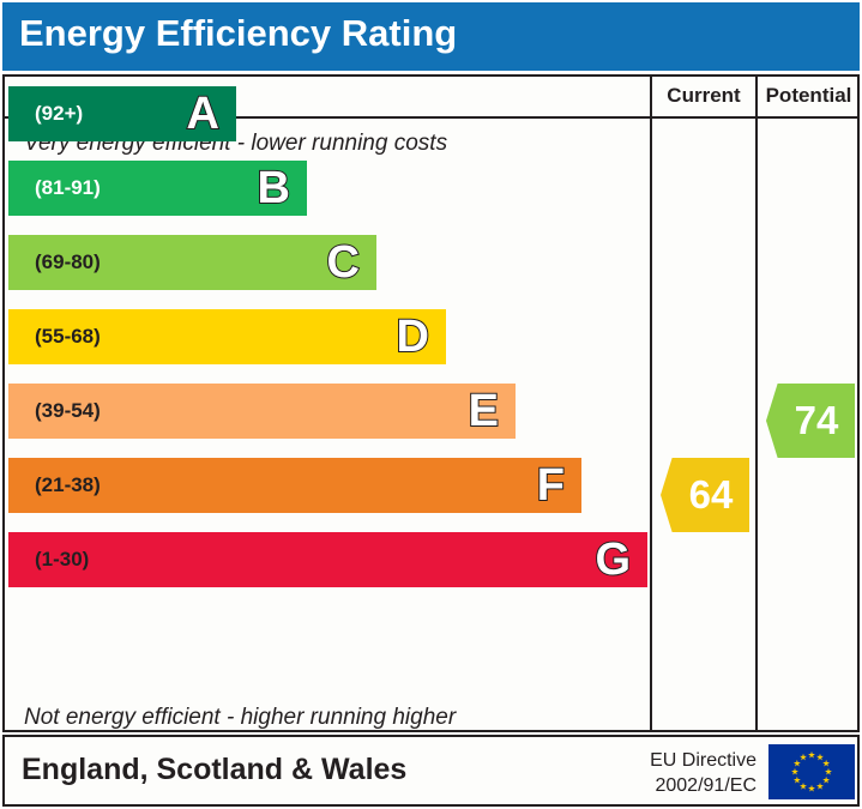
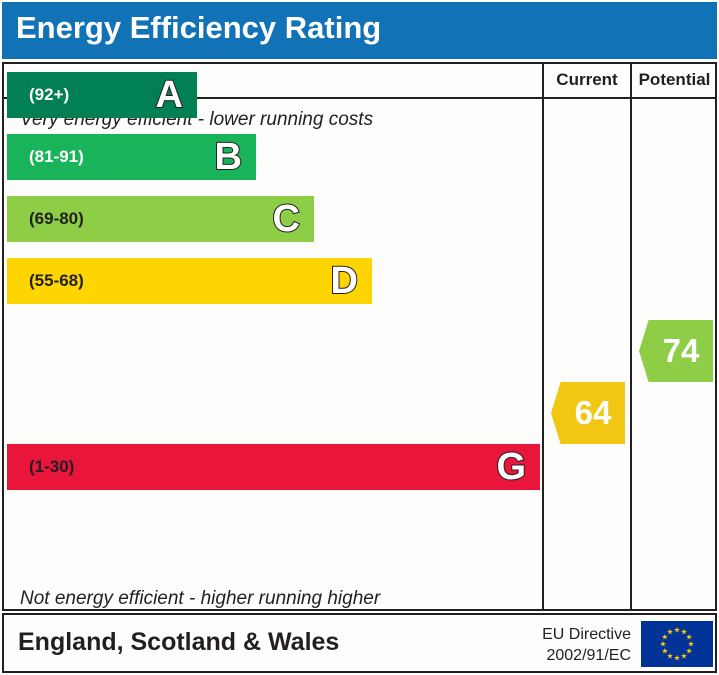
  Energy Efficiency Rating
  Current
  Potential
  Very energy efficient - lower running costs
  Not energy efficient - higher running higher
  (92+)
  A
  (81-91)
  B
  (69-80)
  C
  (55-68)
  D
- (39-54)
- E
- (21-38)
- F
  (1-30)
  G
  64
  74
  England, Scotland & Wales
  EU Directive
  2002/91/EC
